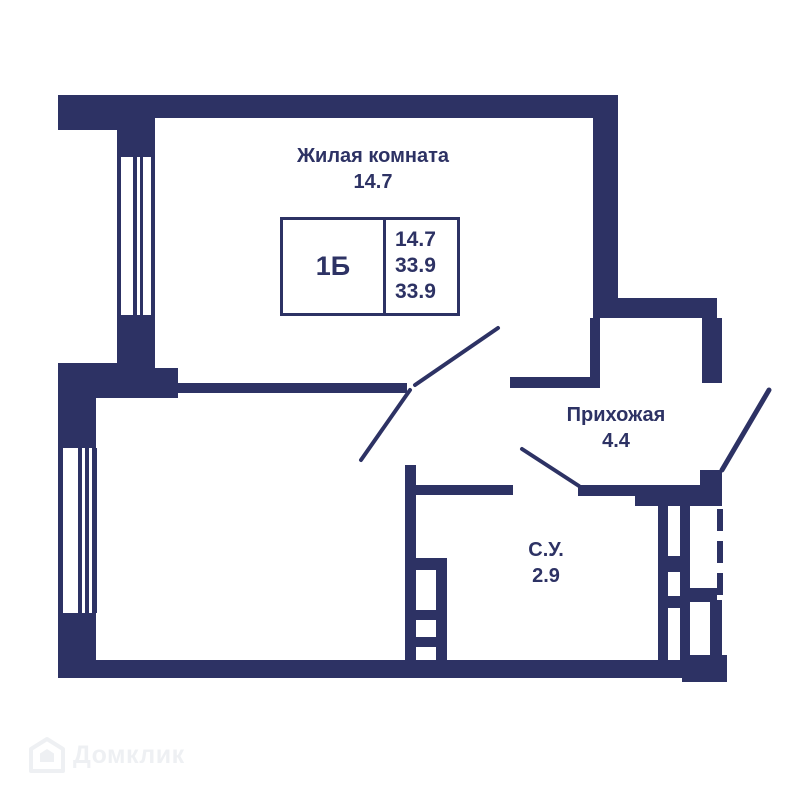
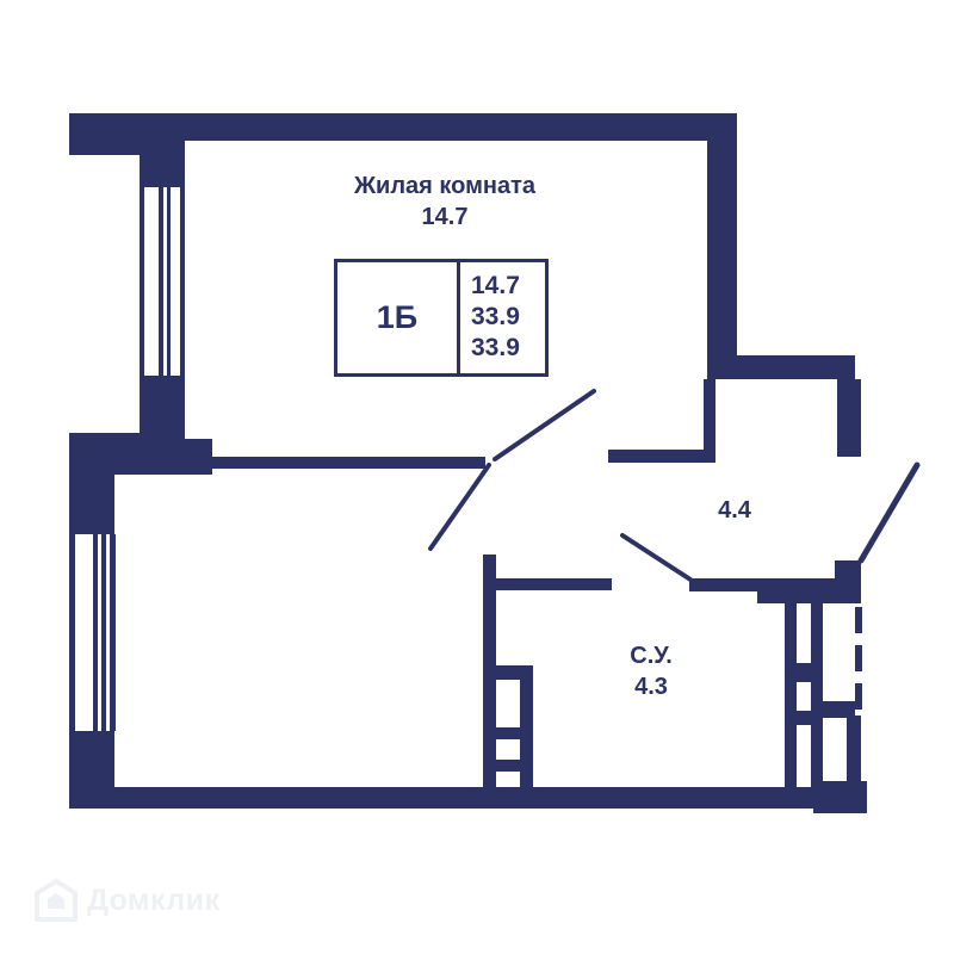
  Жилая комната
  14.7
- Прихожая
  4.4
  С.У.
- 2.9
+ 4.3
  1Б
  14.7
  33.9
  33.9
